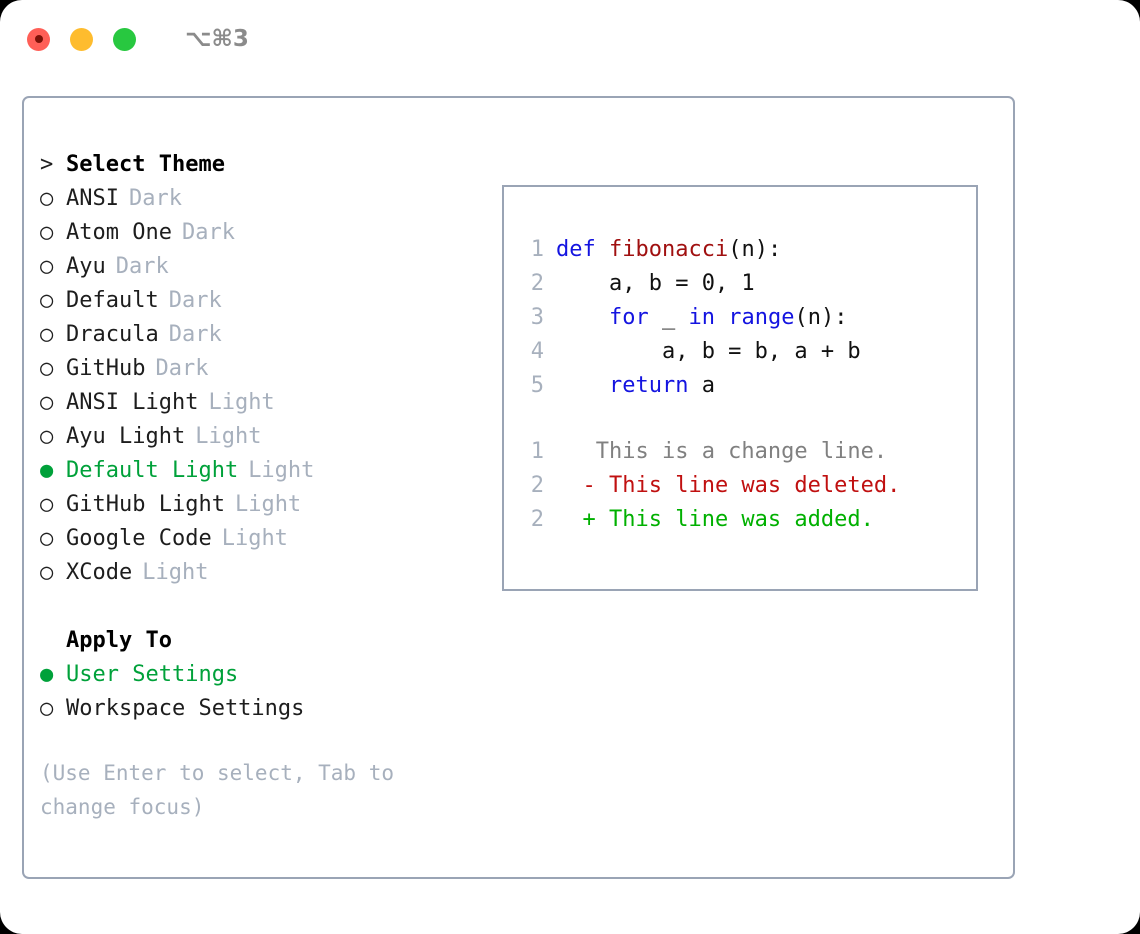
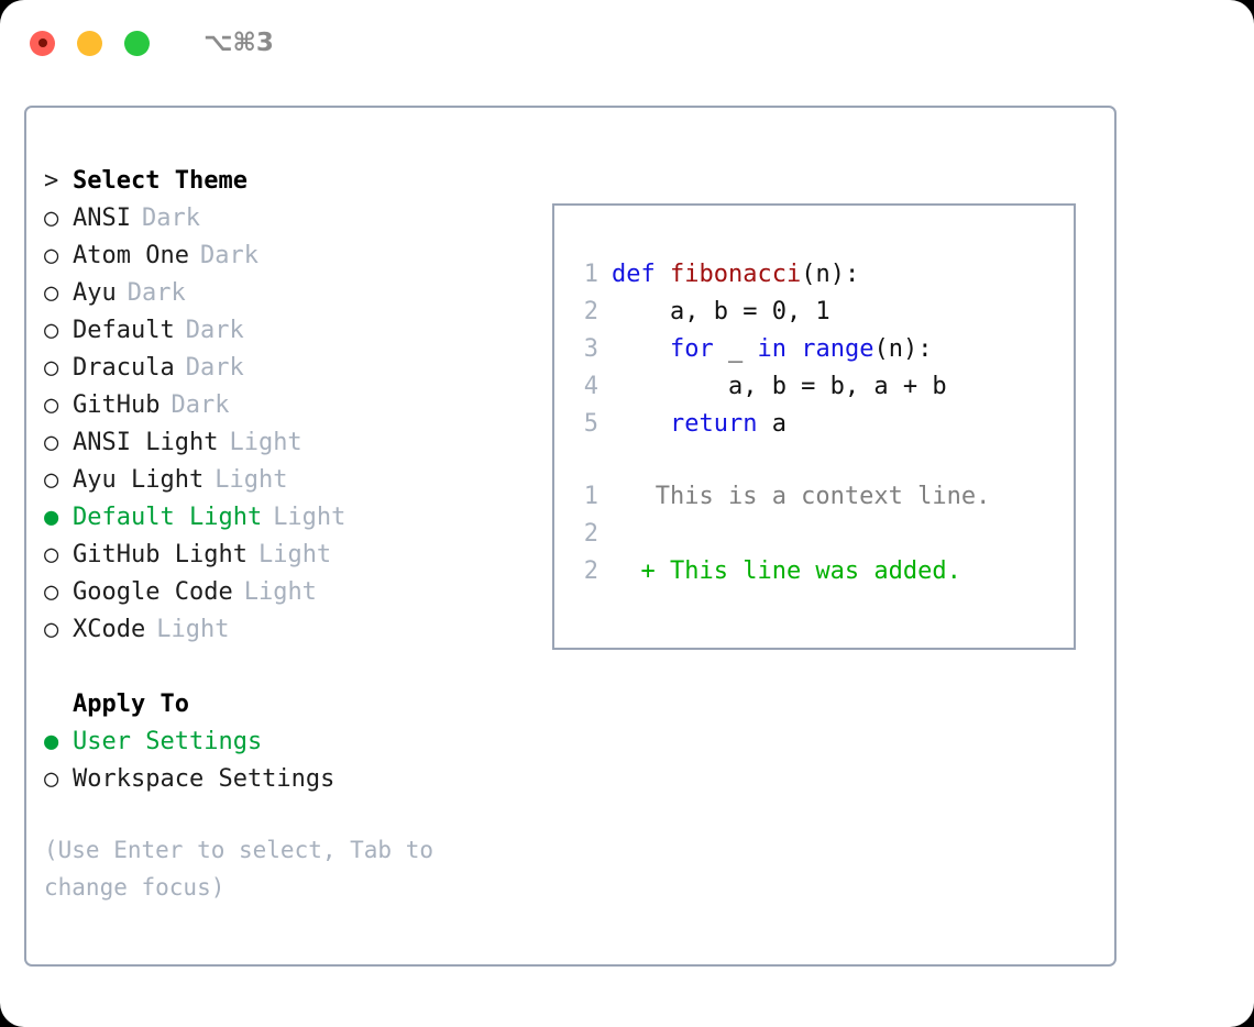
  ⌥⌘3
  >
  Select Theme
  ○
  ANSI
  Dark
  ○
  Atom One
  Dark
  ○
  Ayu
  Dark
  ○
  Default
  Dark
  ○
  Dracula
  Dark
  ○
  GitHub
  Dark
  ○
  ANSI Light
  Light
  ○
  Ayu Light
  Light
  ●
  Default Light
  Light
  ○
  GitHub Light
  Light
  ○
  Google Code
  Light
  ○
  XCode
  Light
  Apply To
  ●
  User Settings
  ○
  Workspace Settings
  (Use Enter to select, Tab to change focus)
  1
  def fibonacci(n):
  2
  a, b = 0, 1
  3
  for _ in range(n):
  4
  a, b = b, a + b
  5
  return a
  1
- This is a change line.
+ This is a context line.
  2
- - This line was deleted.
  2
  + This line was added.
